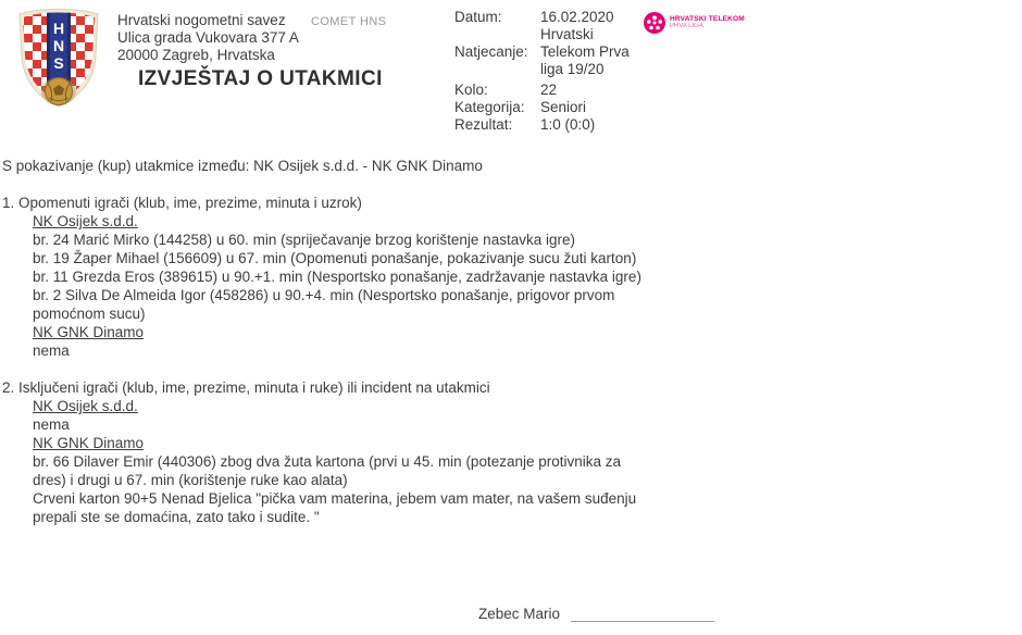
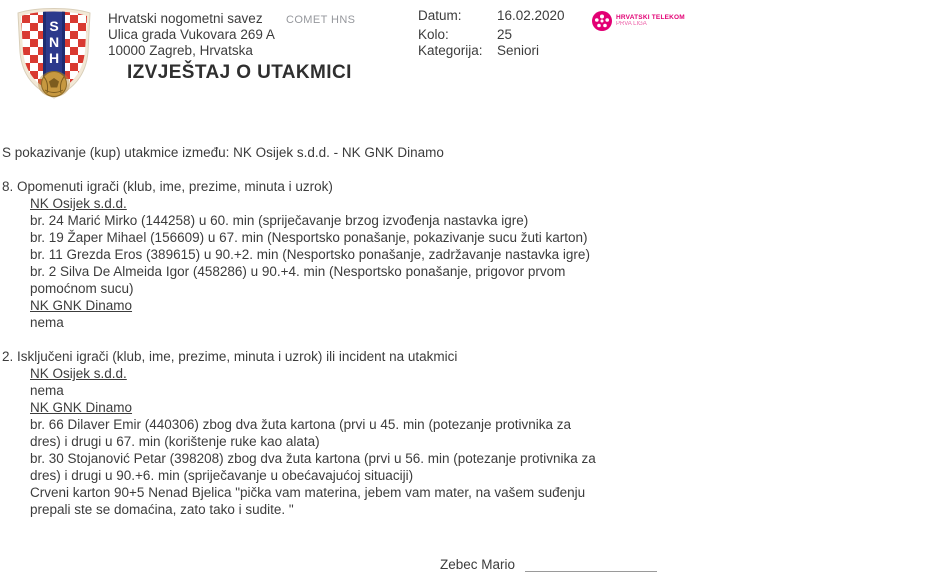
- H
+ S
  N
- S
+ H
  Hrvatski nogometni savez
- Ulica grada Vukovara 377 A
+ Ulica grada Vukovara 269 A
- 20000 Zagreb, Hrvatska
+ 10000 Zagreb, Hrvatska
  COMET HNS
  IZVJEŠTAJ O UTAKMICI
  Datum:
  16.02.2020
- Natjecanje:
- Hrvatski
- Telekom Prva
- liga 19/20
  Kolo:
- 22
+ 25
  Kategorija:
  Seniori
- Rezultat:
- 1:0 (0:0)
  S pokazivanje (kup) utakmice između: NK Osijek s.d.d. - NK GNK Dinamo
- 1. Opomenuti igrači (klub, ime, prezime, minuta i uzrok)
+ 8. Opomenuti igrači (klub, ime, prezime, minuta i uzrok)
  NK Osijek s.d.d.
- br. 24 Marić Mirko (144258) u 60. min (spriječavanje brzog korištenje nastavka igre)
+ br. 24 Marić Mirko (144258) u 60. min (spriječavanje brzog izvođenja nastavka igre)
- br. 19 Žaper Mihael (156609) u 67. min (Opomenuti ponašanje, pokazivanje sucu žuti karton)
+ br. 19 Žaper Mihael (156609) u 67. min (Nesportsko ponašanje, pokazivanje sucu žuti karton)
- br. 11 Grezda Eros (389615) u 90.+1. min (Nesportsko ponašanje, zadržavanje nastavka igre)
+ br. 11 Grezda Eros (389615) u 90.+2. min (Nesportsko ponašanje, zadržavanje nastavka igre)
  br. 2 Silva De Almeida Igor (458286) u 90.+4. min (Nesportsko ponašanje, prigovor prvom
  pomoćnom sucu)
  NK GNK Dinamo
  nema
- 2. Isključeni igrači (klub, ime, prezime, minuta i ruke) ili incident na utakmici
+ 2. Isključeni igrači (klub, ime, prezime, minuta i uzrok) ili incident na utakmici
  NK Osijek s.d.d.
  nema
  NK GNK Dinamo
  br. 66 Dilaver Emir (440306) zbog dva žuta kartona (prvi u 45. min (potezanje protivnika za
  dres) i drugi u 67. min (korištenje ruke kao alata)
+ br. 30 Stojanović Petar (398208) zbog dva žuta kartona (prvi u 56. min (potezanje protivnika za
+ dres) i drugi u 90.+6. min (spriječavanje u obećavajućoj situaciji)
  Crveni karton 90+5 Nenad Bjelica "pička vam materina, jebem vam mater, na vašem suđenju
  prepali ste se domaćina, zato tako i sudite. "
  Zebec Mario
